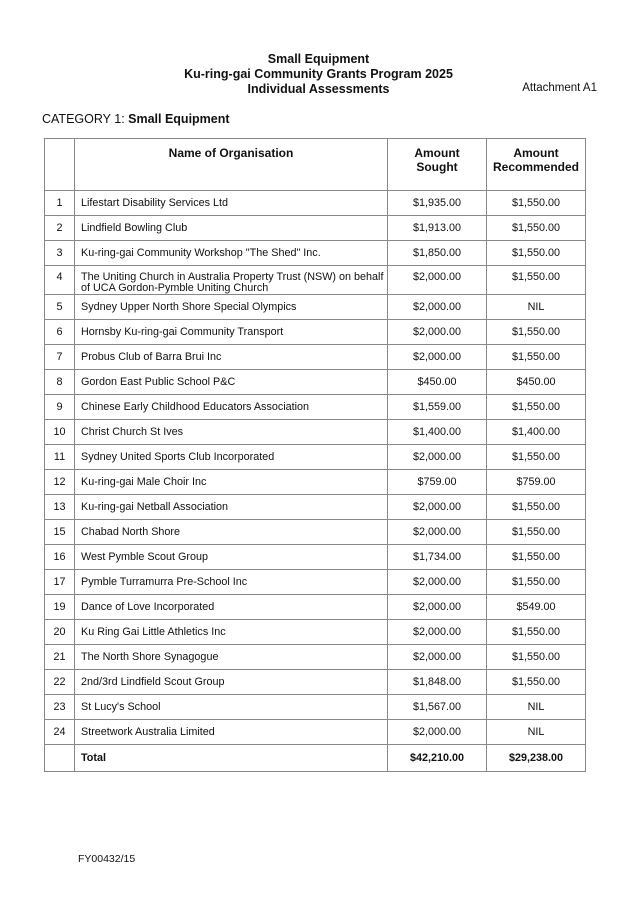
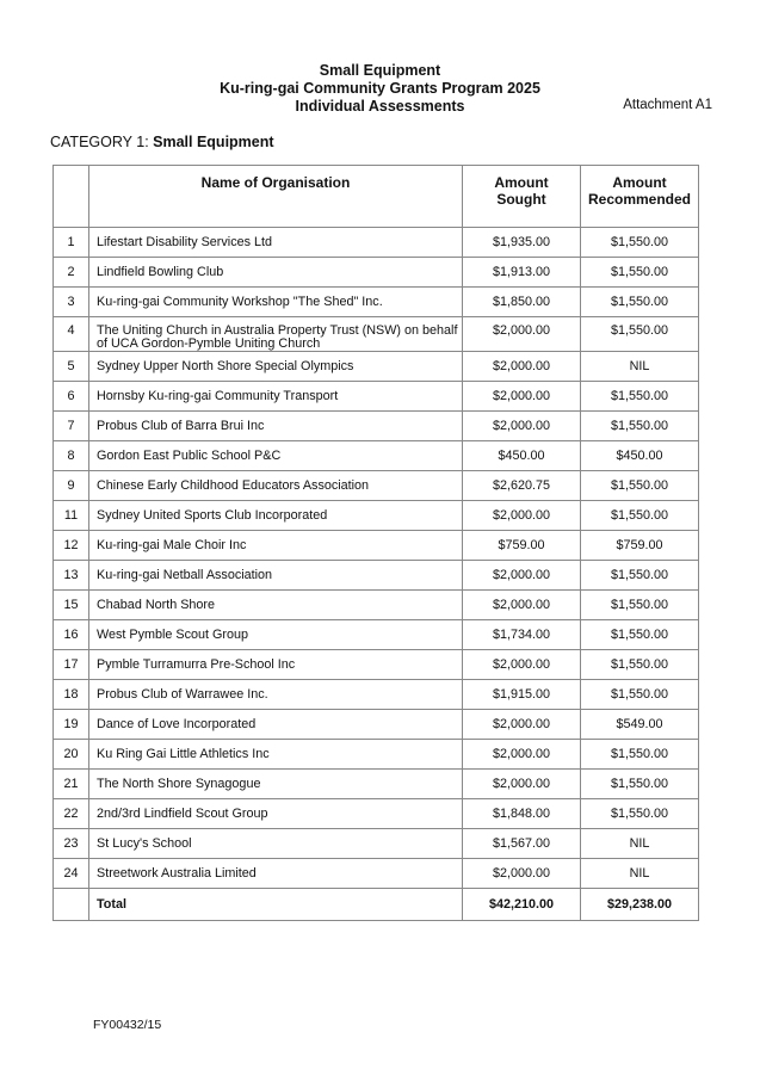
  Small Equipment
  Ku-ring-gai Community Grants Program 2025
  Individual Assessments
  Attachment A1
  CATEGORY 1: Small Equipment
  	Name of Organisation	Amount Sought	Amount Recommended
  1	Lifestart Disability Services Ltd	$1,935.00	$1,550.00
  2	Lindfield Bowling Club	$1,913.00	$1,550.00
  3	Ku-ring-gai Community Workshop "The Shed" Inc.	$1,850.00	$1,550.00
  4	The Uniting Church in Australia Property Trust (NSW) on behalf of UCA Gordon-Pymble Uniting Church	$2,000.00	$1,550.00
  5	Sydney Upper North Shore Special Olympics	$2,000.00	NIL
  6	Hornsby Ku-ring-gai Community Transport	$2,000.00	$1,550.00
  7	Probus Club of Barra Brui Inc	$2,000.00	$1,550.00
  8	Gordon East Public School P&C	$450.00	$450.00
- 9	Chinese Early Childhood Educators Association	$1,559.00	$1,550.00
+ 9	Chinese Early Childhood Educators Association	$2,620.75	$1,550.00
- 10	Christ Church St Ives	$1,400.00	$1,400.00
  11	Sydney United Sports Club Incorporated	$2,000.00	$1,550.00
  12	Ku-ring-gai Male Choir Inc	$759.00	$759.00
  13	Ku-ring-gai Netball Association	$2,000.00	$1,550.00
  15	Chabad North Shore	$2,000.00	$1,550.00
  16	West Pymble Scout Group	$1,734.00	$1,550.00
  17	Pymble Turramurra Pre-School Inc	$2,000.00	$1,550.00
+ 18	Probus Club of Warrawee Inc.	$1,915.00	$1,550.00
  19	Dance of Love Incorporated	$2,000.00	$549.00
  20	Ku Ring Gai Little Athletics Inc	$2,000.00	$1,550.00
  21	The North Shore Synagogue	$2,000.00	$1,550.00
  22	2nd/3rd Lindfield Scout Group	$1,848.00	$1,550.00
  23	St Lucy's School	$1,567.00	NIL
  24	Streetwork Australia Limited	$2,000.00	NIL
  	Total	$42,210.00	$29,238.00
  FY00432/15
